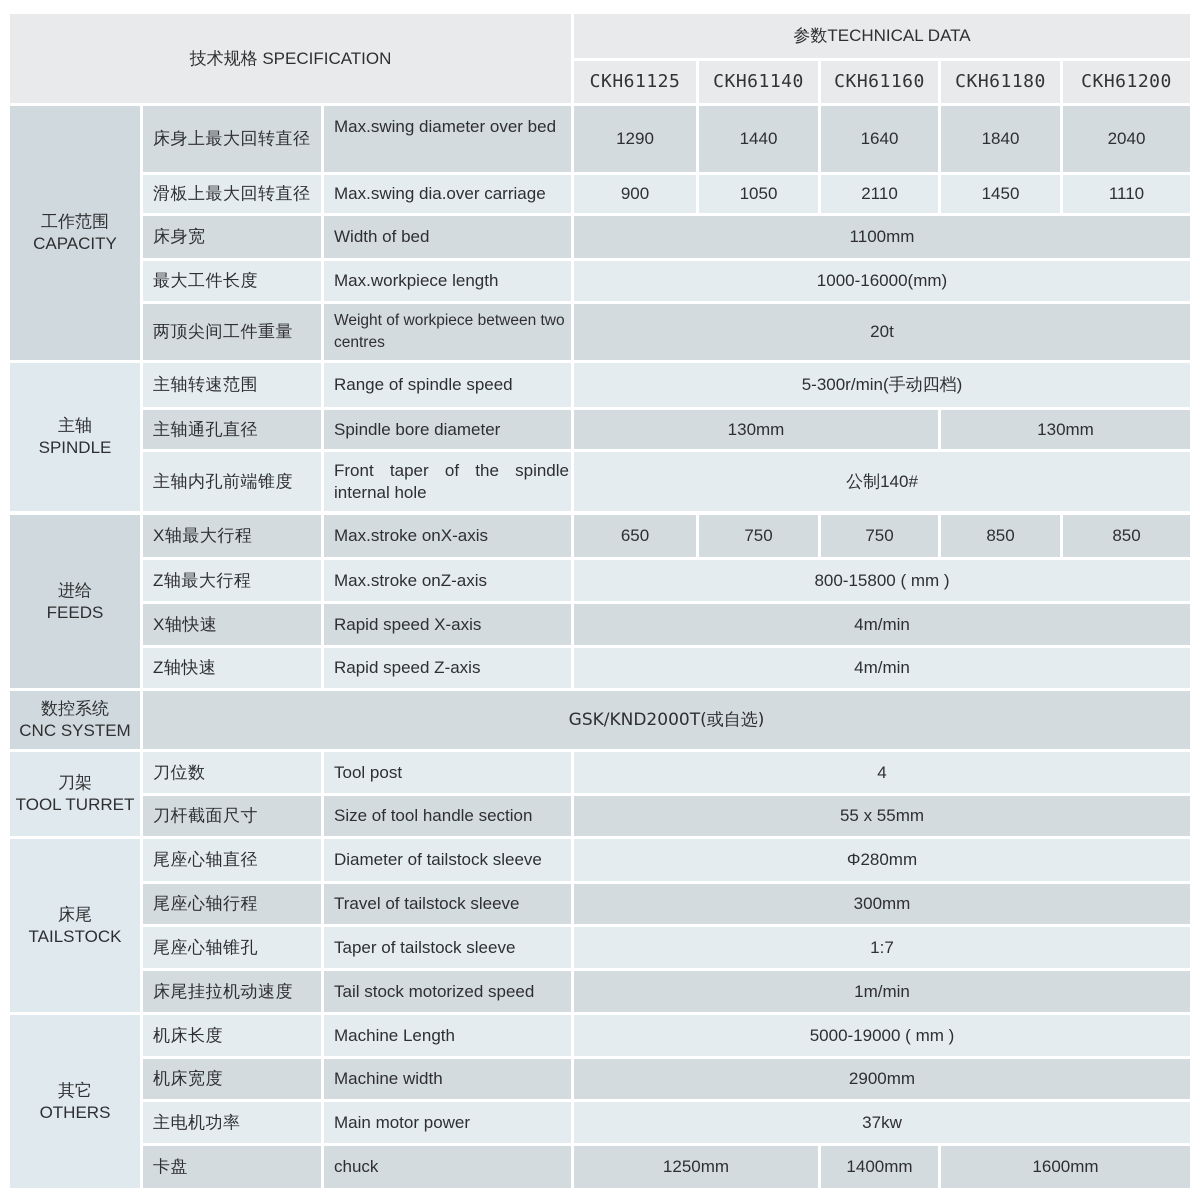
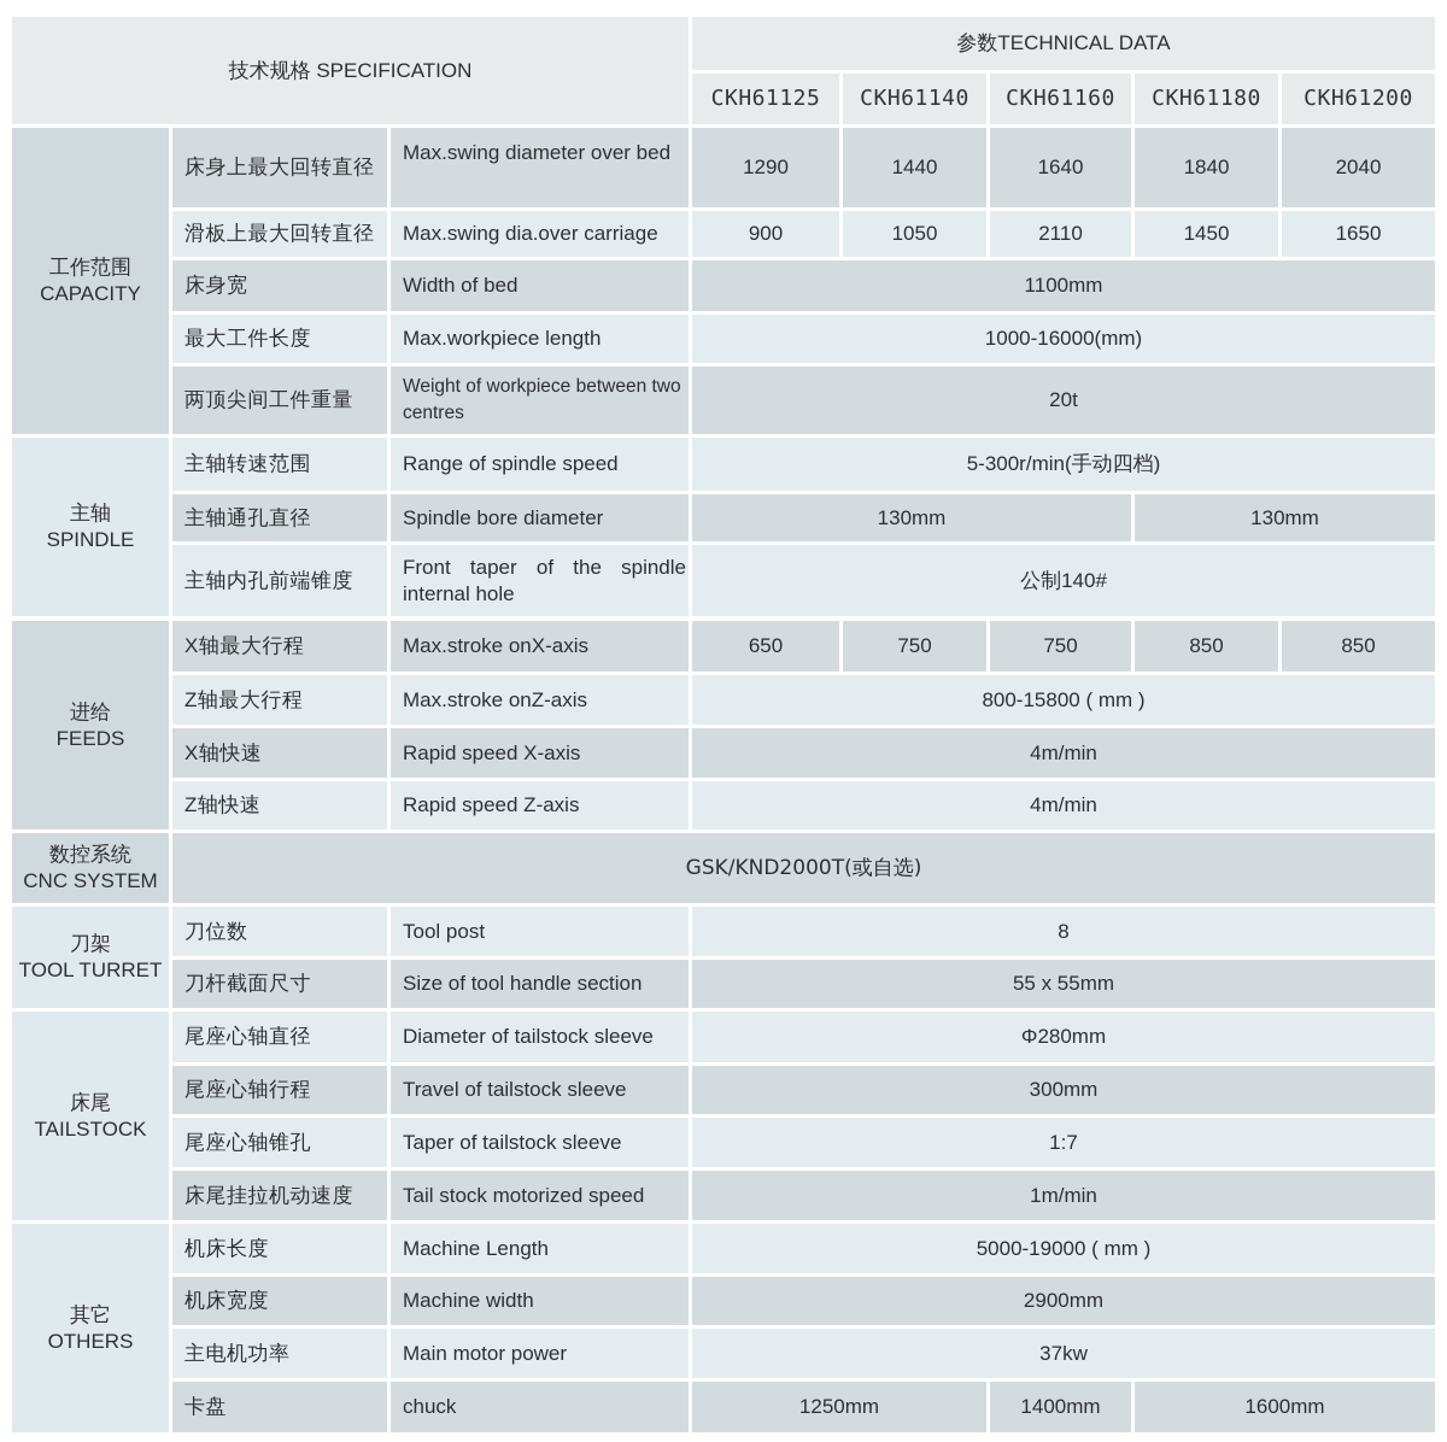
  技术规格 SPECIFICATION
  参数TECHNICAL DATA
  CKH61125
  CKH61140
  CKH61160
  CKH61180
  CKH61200
  工作范围
  CAPACITY
  床身上最大回转直径
  Max.swing diameter over bed
  1290
  1440
  1640
  1840
  2040
  滑板上最大回转直径
  Max.swing dia.over carriage
  900
  1050
  2110
  1450
- 1110
+ 1650
  床身宽
  Width of bed
  1100mm
  最大工件长度
  Max.workpiece length
  1000-16000(mm)
  两顶尖间工件重量
  Weight of workpiece between two centres
  20t
  主轴
  SPINDLE
  主轴转速范围
  Range of spindle speed
  5-300r/min(手动四档)
  主轴通孔直径
  Spindle bore diameter
  130mm
  130mm
  主轴内孔前端锥度
  Front taper of the spindle internal hole
  公制140#
  进给
  FEEDS
  X轴最大行程
  Max.stroke onX-axis
  650
  750
  750
  850
  850
  Z轴最大行程
  Max.stroke onZ-axis
  800-15800 ( mm )
  X轴快速
  Rapid speed X-axis
  4m/min
  Z轴快速
  Rapid speed Z-axis
  4m/min
  数控系统
  CNC SYSTEM
  GSK/KND2000T(或自选)
  刀架
  TOOL TURRET
  刀位数
  Tool post
- 4
+ 8
  刀杆截面尺寸
  Size of tool handle section
  55 x 55mm
  床尾
  TAILSTOCK
  尾座心轴直径
  Diameter of tailstock sleeve
  Φ280mm
  尾座心轴行程
  Travel of tailstock sleeve
  300mm
  尾座心轴锥孔
  Taper of tailstock sleeve
  1:7
  床尾挂拉机动速度
  Tail stock motorized speed
  1m/min
  其它
  OTHERS
  机床长度
  Machine Length
  5000-19000 ( mm )
  机床宽度
  Machine width
  2900mm
  主电机功率
  Main motor power
  37kw
  卡盘
  chuck
  1250mm
  1400mm
  1600mm
